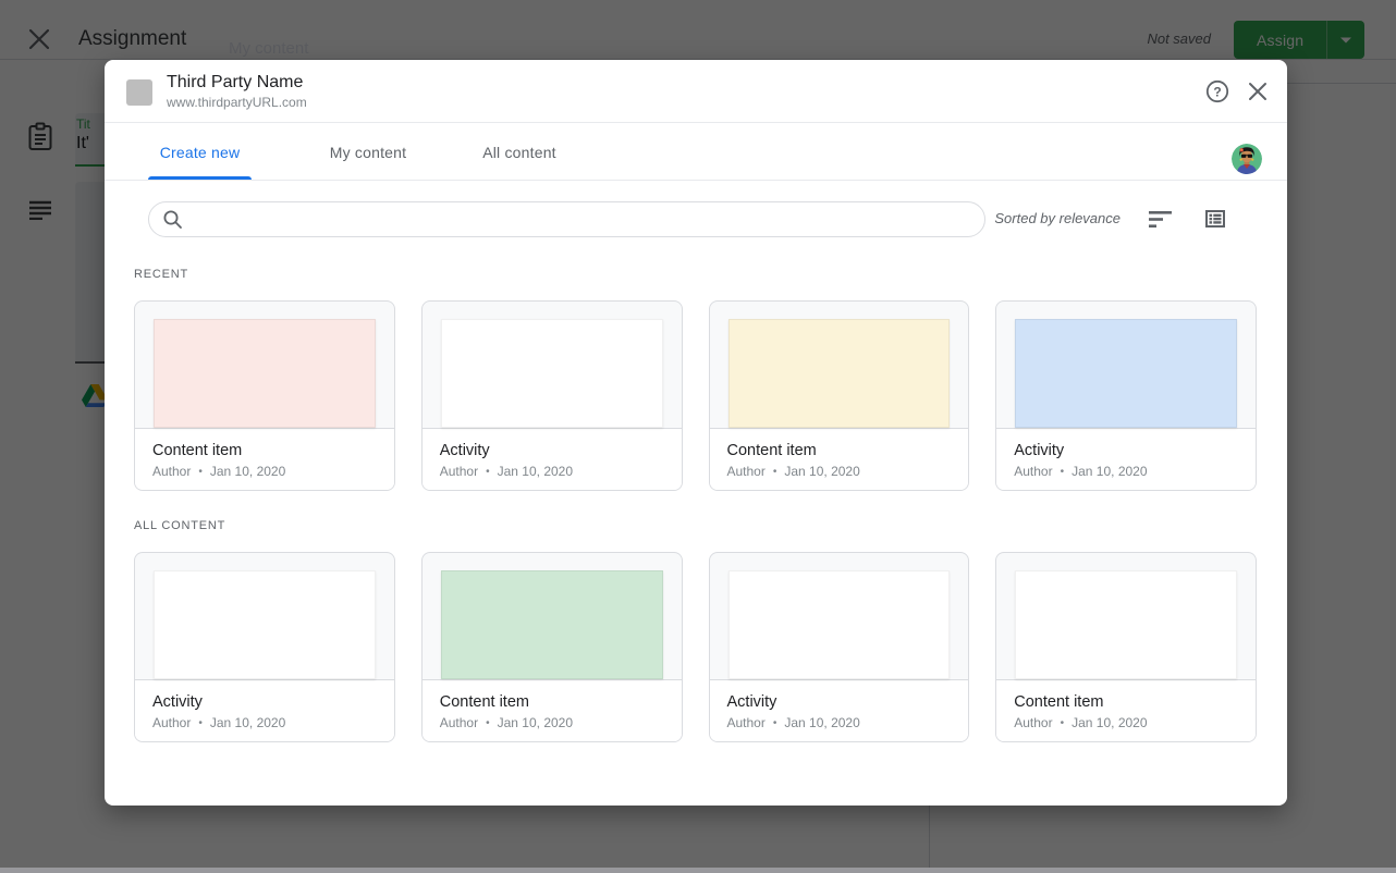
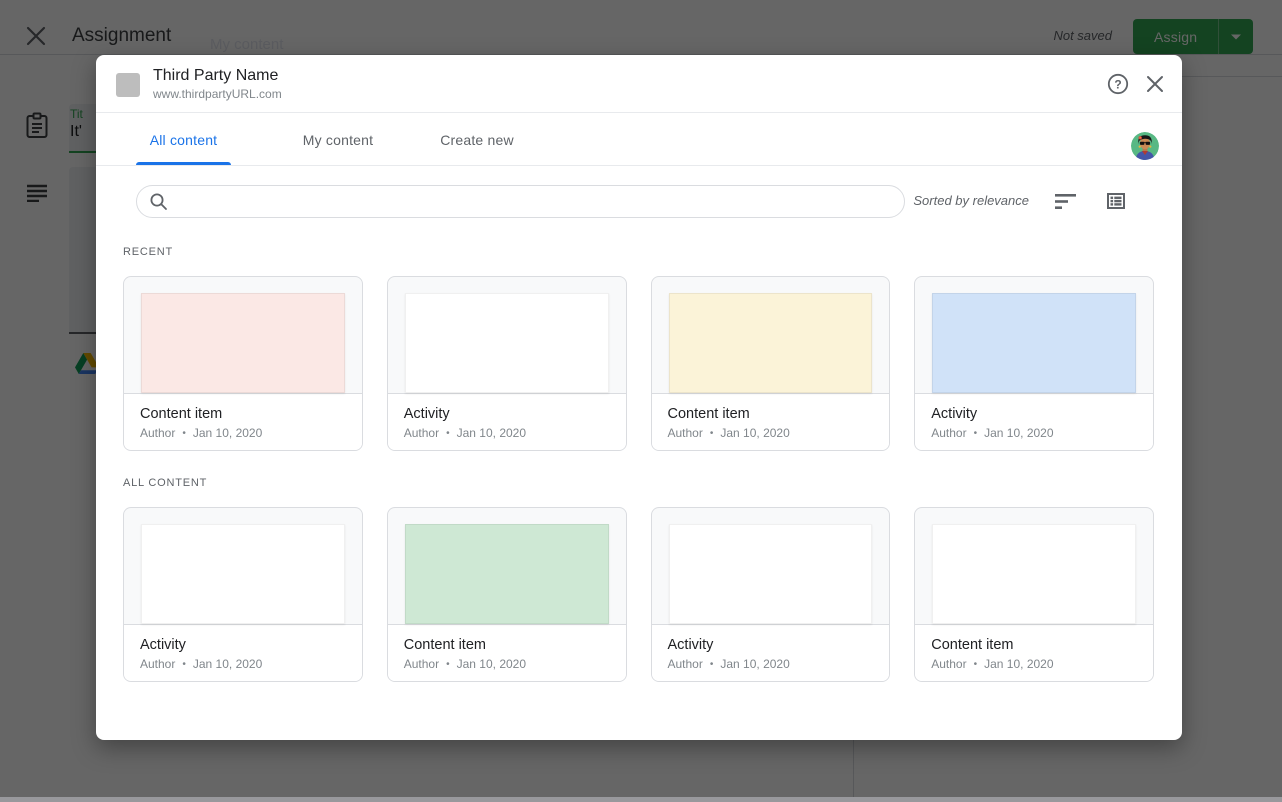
  Assignment
  Not saved
  Assign
  Tit
  It'
  Third Party Name
  www.thirdpartyURL.com
  ?
- Create new
+ All content
  My content
- All content
+ Create new
  Sorted by relevance
  RECENT
  Content item
  Author
  •
  Jan 10, 2020
  Activity
  Author
  •
  Jan 10, 2020
  Content item
  Author
  •
  Jan 10, 2020
  Activity
  Author
  •
  Jan 10, 2020
  ALL CONTENT
  Activity
  Author
  •
  Jan 10, 2020
  Content item
  Author
  •
  Jan 10, 2020
  Activity
  Author
  •
  Jan 10, 2020
  Content item
  Author
  •
  Jan 10, 2020
